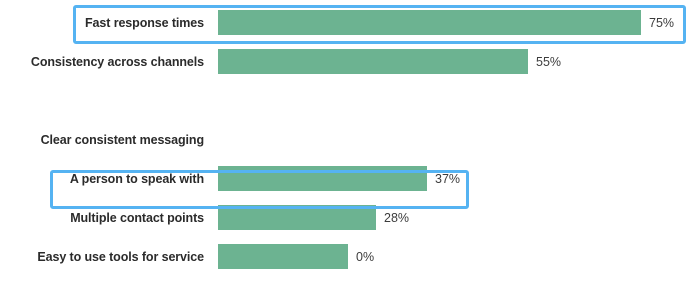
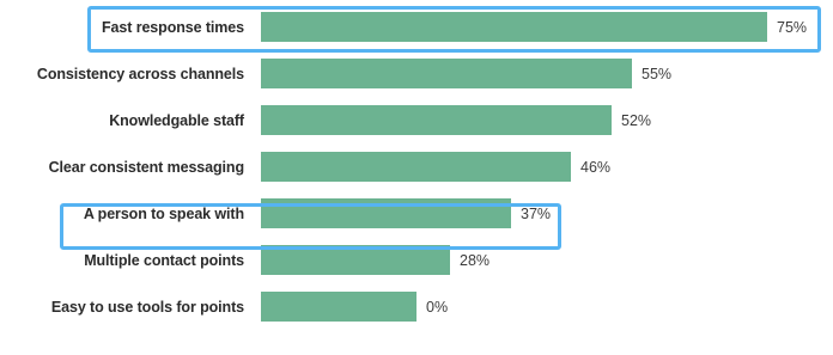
  Fast response times
  75%
  Consistency across channels
  55%
+ Knowledgable staff
+ 52%
  Clear consistent messaging
+ 46%
  A person to speak with
  37%
  Multiple contact points
  28%
- Easy to use tools for service
+ Easy to use tools for points
  0%
